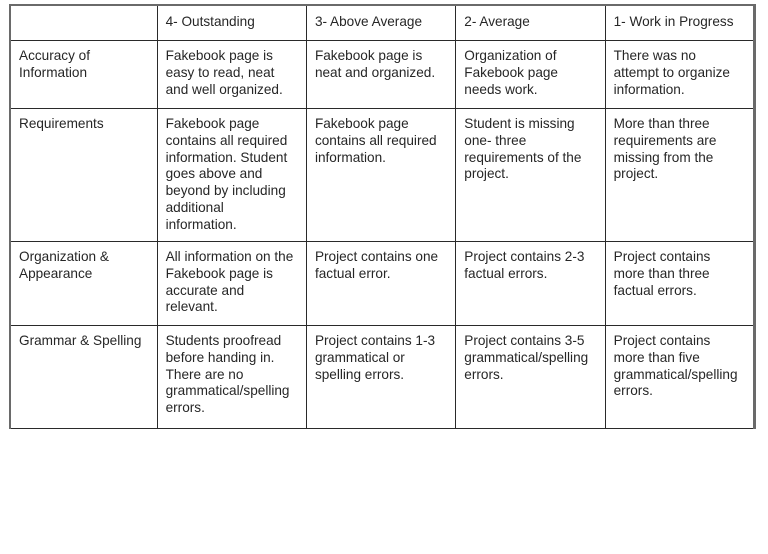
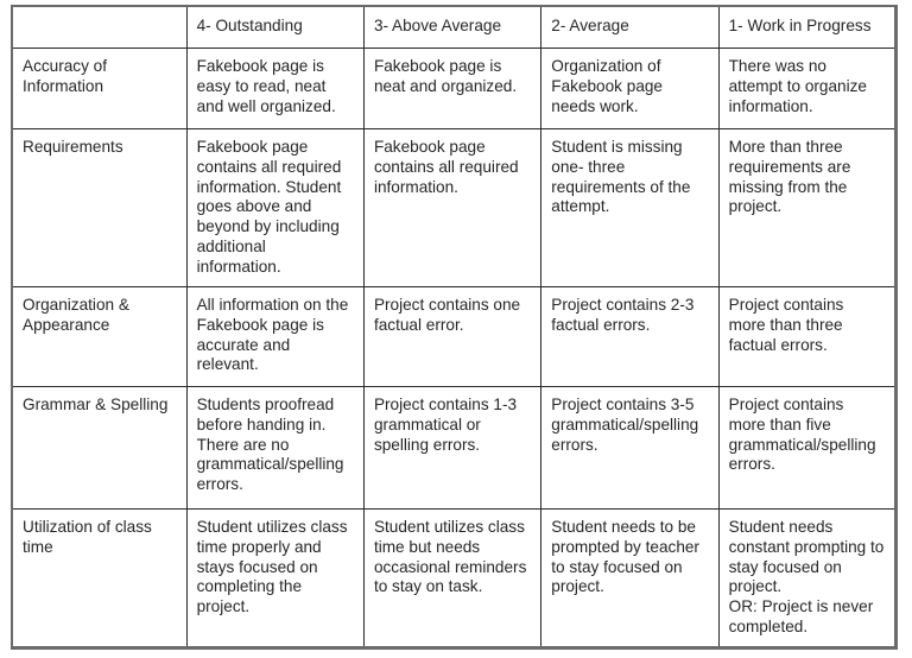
  	4- Outstanding	3- Above Average	2- Average	1- Work in Progress
  Accuracy of Information	Fakebook page is easy to read, neat and well organized.	Fakebook page is neat and organized.	Organization of Fakebook page needs work.	There was no attempt to organize information.
- Requirements	Fakebook page contains all required information. Student goes above and beyond by including additional information.	Fakebook page contains all required information.	Student is missing one- three requirements of the project.	More than three requirements are missing from the project.
+ Requirements	Fakebook page contains all required information. Student goes above and beyond by including additional information.	Fakebook page contains all required information.	Student is missing one- three requirements of the attempt.	More than three requirements are missing from the project.
  Organization & Appearance	All information on the Fakebook page is accurate and relevant.	Project contains one factual error.	Project contains 2-3 factual errors.	Project contains more than three factual errors.
  Grammar & Spelling	Students proofread before handing in. There are no grammatical/spelling errors.	Project contains 1-3 grammatical or spelling errors.	Project contains 3-5 grammatical/spelling errors.	Project contains more than five grammatical/spelling errors.
+ Utilization of class time	Student utilizes class time properly and stays focused on completing the project.	Student utilizes class time but needs occasional reminders to stay on task.	Student needs to be prompted by teacher to stay focused on project.	Student needs constant prompting to stay focused on project. OR: Project is never completed.
